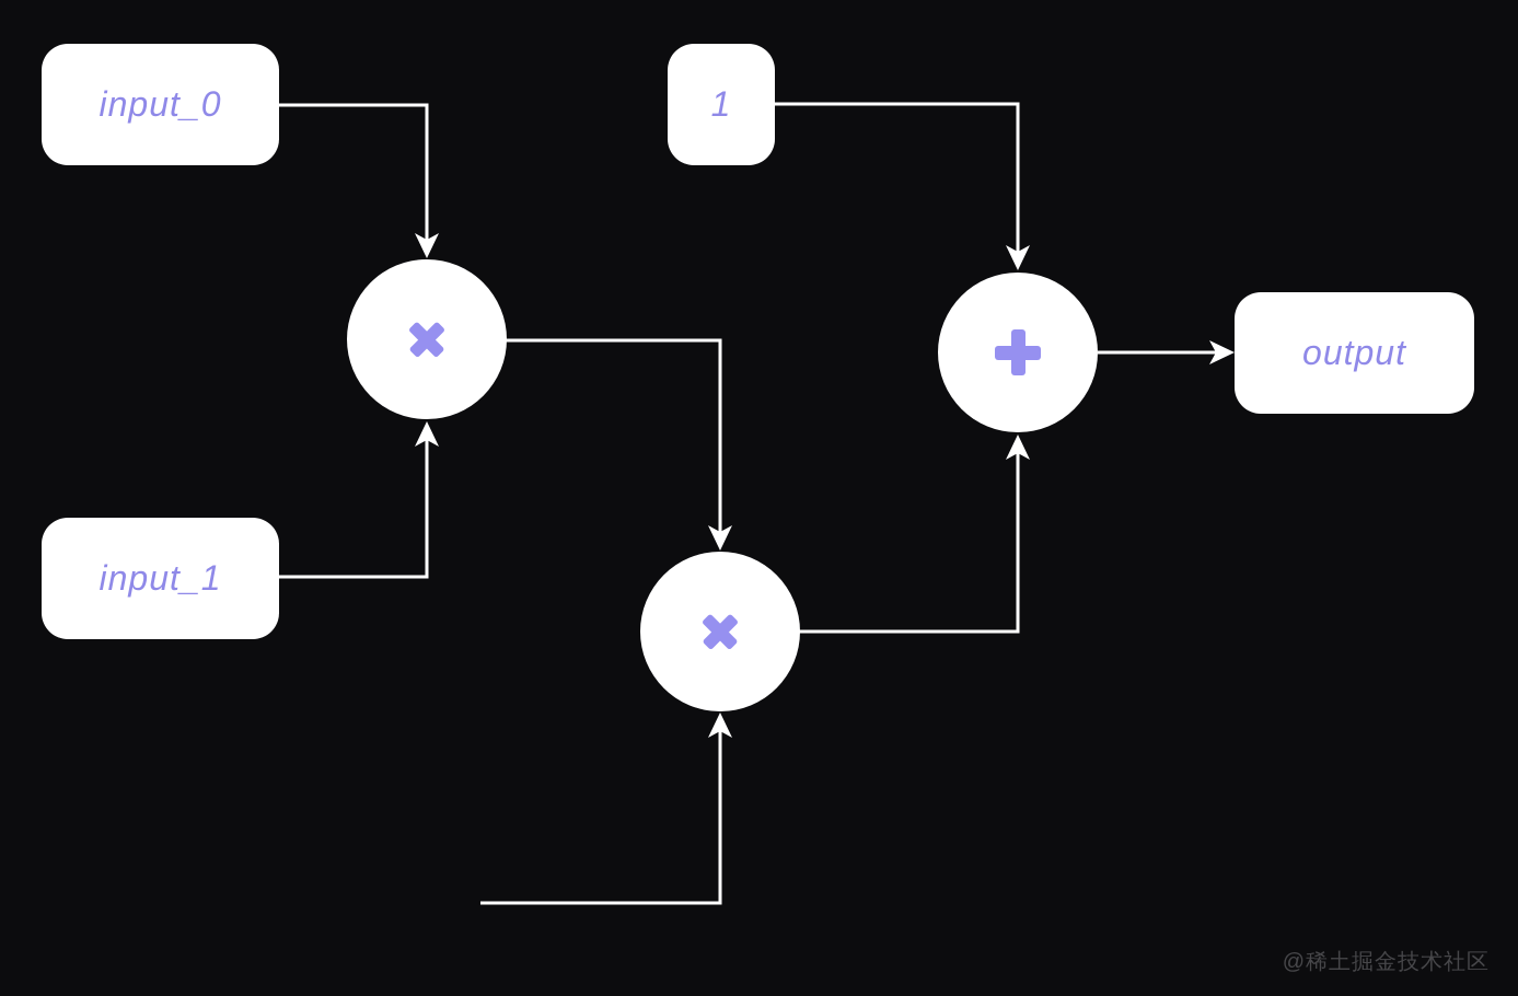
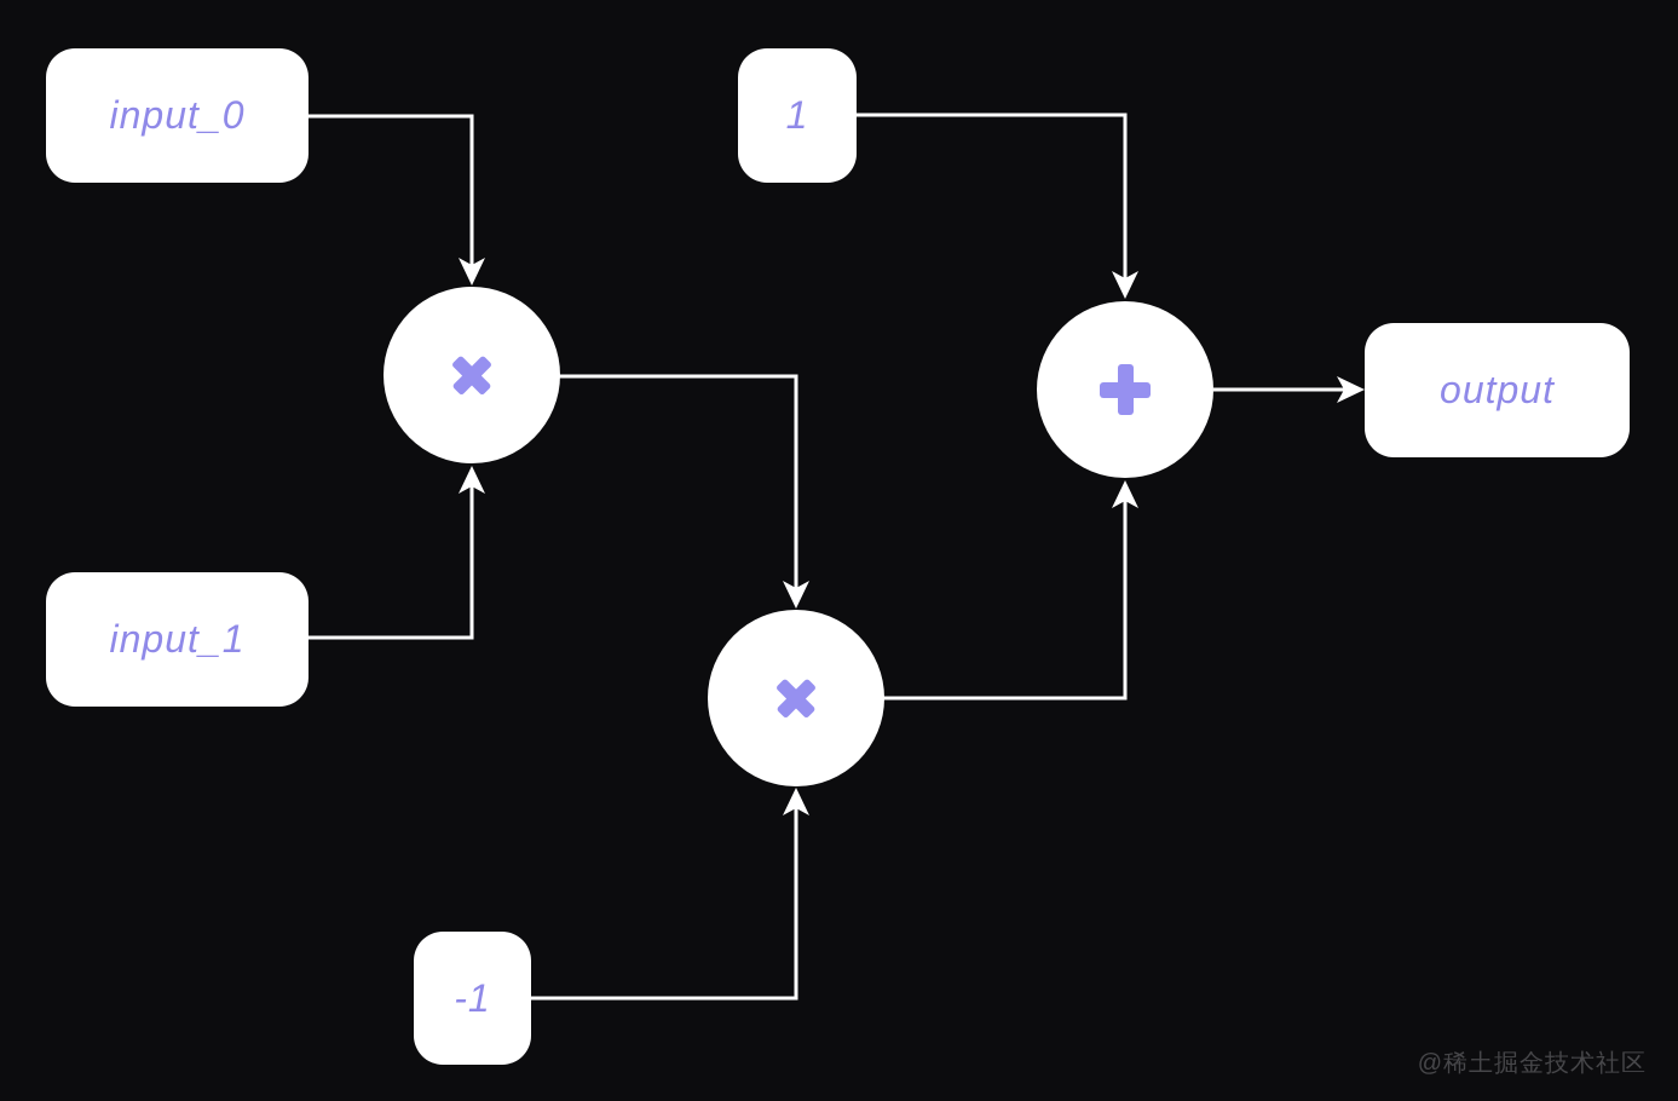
  input_0
  1
  input_1
+ -1
  output
  @稀土掘金技术社区
